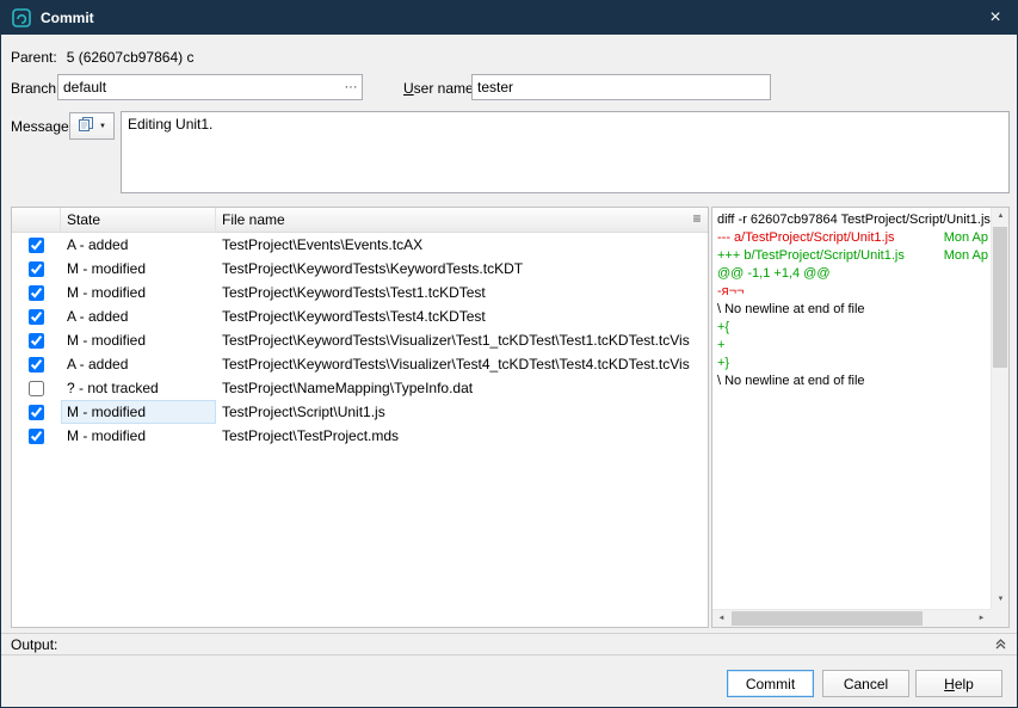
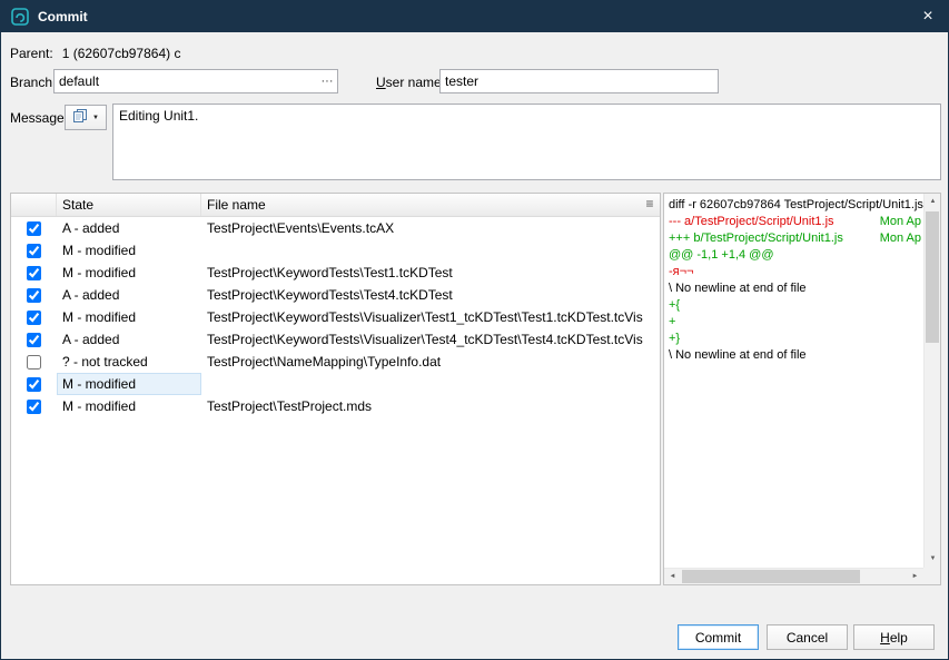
  Commit
  ×
  Parent:
- 5 (62607cb97864) c
+ 1 (62607cb97864) c
  Branch
  default
  ···
  User name
  tester
  Message
  Editing Unit1.
  State
  File name
  ≡
  A - added
  TestProject\Events\Events.tcAX
  M - modified
- TestProject\KeywordTests\KeywordTests.tcKDT
  M - modified
  TestProject\KeywordTests\Test1.tcKDTest
  A - added
  TestProject\KeywordTests\Test4.tcKDTest
  M - modified
  TestProject\KeywordTests\Visualizer\Test1_tcKDTest\Test1.tcKDTest.tcVis
  A - added
  TestProject\KeywordTests\Visualizer\Test4_tcKDTest\Test4.tcKDTest.tcVis
  ? - not tracked
  TestProject\NameMapping\TypeInfo.dat
  M - modified
- TestProject\Script\Unit1.js
  M - modified
  TestProject\TestProject.mds
  diff -r 62607cb97864 TestProject/Script/Unit1.js
  --- a/TestProject/Script/Unit1.js
  Mon Ap
  +++ b/TestProject/Script/Unit1.js
  Mon Ap
  @@ -1,1 +1,4 @@
  -я¬¬
  \ No newline at end of file
  +{
  +
  +}
  \ No newline at end of file
- Output:
  Commit
  Cancel
  Help
